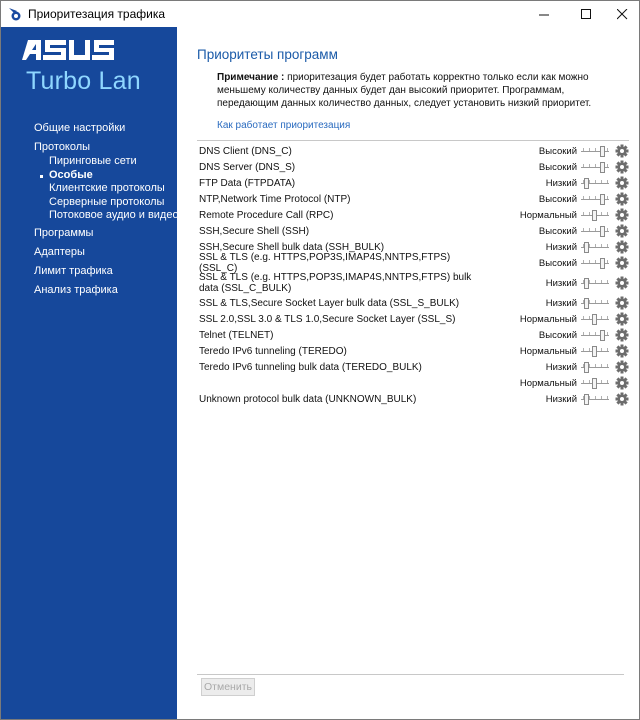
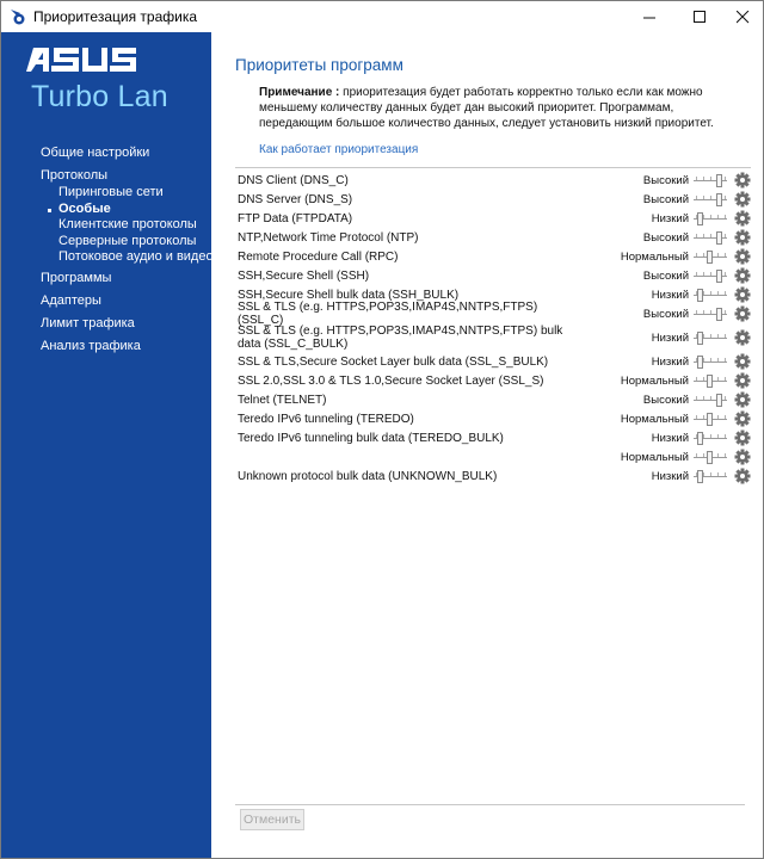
  Приоритезация трафика
  Turbo Lan
  Общие настройки
  Протоколы
  Пиринговые сети
  Особые
  Клиентские протоколы
  Серверные протоколы
  Потоковое аудио и видео
  Программы
  Адаптеры
  Лимит трафика
  Анализ трафика
  Приоритеты программ
- Примечание : приоритезация будет работать корректно только если как можно меньшему количеству данных будет дан высокий приоритет. Программам, передающим данных количество данных, следует установить низкий приоритет.
+ Примечание : приоритезация будет работать корректно только если как можно меньшему количеству данных будет дан высокий приоритет. Программам, передающим большое количество данных, следует установить низкий приоритет.
  Как работает приоритезация
  DNS Client (DNS_C)
  Высокий
  DNS Server (DNS_S)
  Высокий
  FTP Data (FTPDATA)
  Низкий
  NTP,Network Time Protocol (NTP)
  Высокий
  Remote Procedure Call (RPC)
  Нормальный
  SSH,Secure Shell (SSH)
  Высокий
  SSH,Secure Shell bulk data (SSH_BULK)
  Низкий
  SSL & TLS (e.g. HTTPS,POP3S,IMAP4S,NNTPS,FTPS) (SSL_C)
  Высокий
  SSL & TLS (e.g. HTTPS,POP3S,IMAP4S,NNTPS,FTPS) bulk data (SSL_C_BULK)
  Низкий
  SSL & TLS,Secure Socket Layer bulk data (SSL_S_BULK)
  Низкий
  SSL 2.0,SSL 3.0 & TLS 1.0,Secure Socket Layer (SSL_S)
  Нормальный
  Telnet (TELNET)
  Высокий
  Teredo IPv6 tunneling (TEREDO)
  Нормальный
  Teredo IPv6 tunneling bulk data (TEREDO_BULK)
  Низкий
  Нормальный
  Unknown protocol bulk data (UNKNOWN_BULK)
  Низкий
  Отменить
